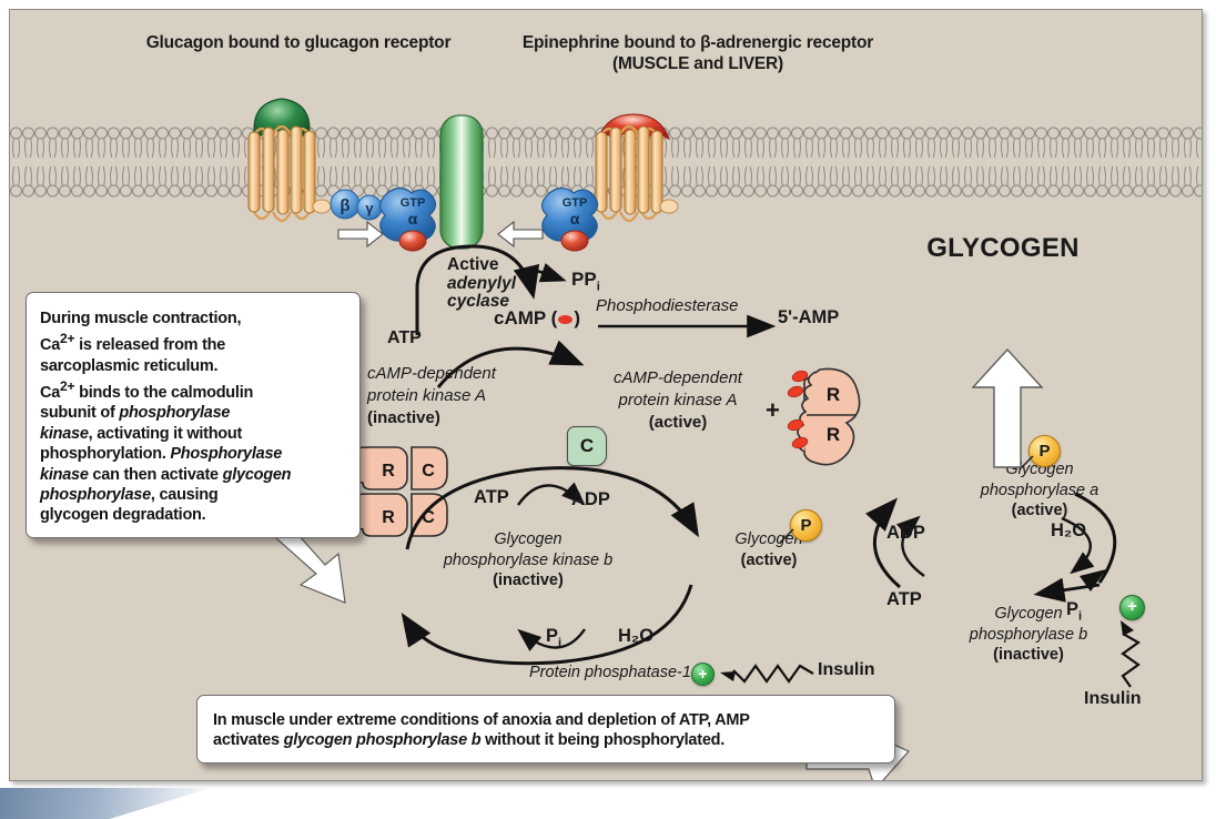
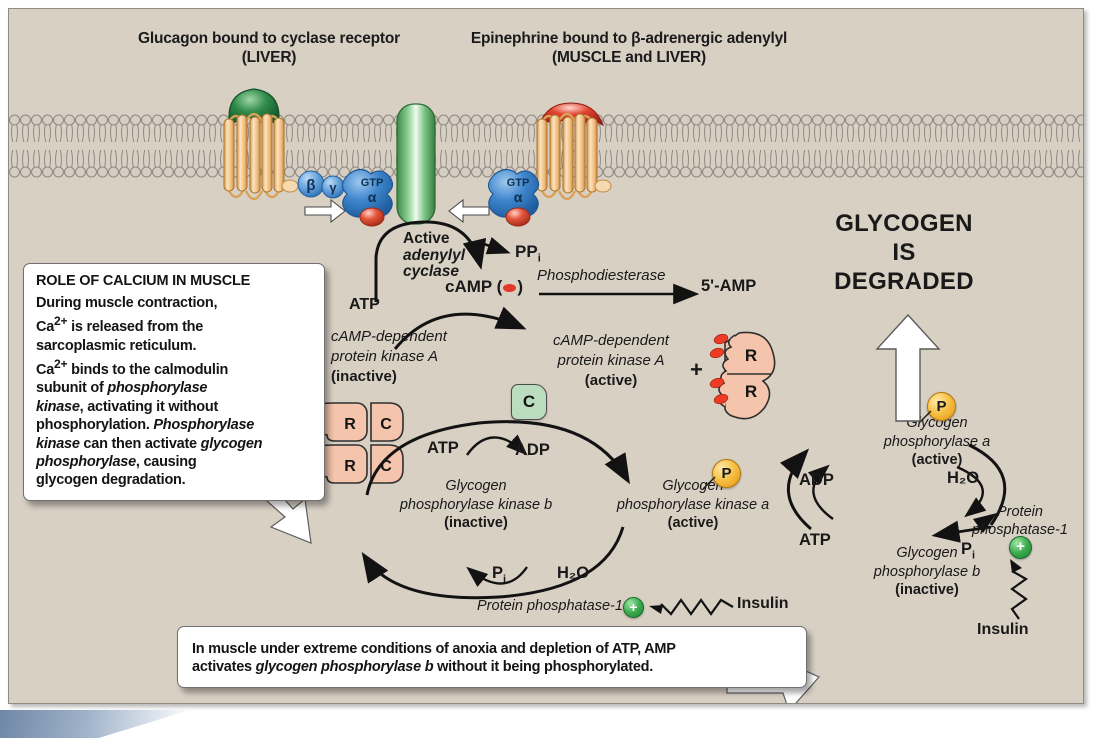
- Glucagon bound to glucagon receptor
+ Glucagon bound to cyclase receptor
+ (LIVER)
- Epinephrine bound to β-adrenergic receptor
+ Epinephrine bound to β-adrenergic adenylyl
  (MUSCLE and LIVER)
  β
  γ
  GTP
  α
  GTP
  α
  ATP
  Active
  adenylyl
  cyclase
  PPi
  cAMP ( )
  Phosphodiesterase
  5'-AMP
  cAMP-depndent
  protein kinase A
  (inactive)
  cAMP-dependent
  protein kinase A
  (active)
  +
  R
  R
  R
  R
  C
  C
  C
  ATP
  ADP
  Glycogen
  phosphorylase kinase b
  (inactive)
  Glycoge
+ phosphorylase kinase a
  (active)
  P
  Pi
  H₂O
  Protein phosphatase-1
  +
  Insulin
  ADP
  ATP
  Gycogen
  phosphorylase a
  (active)
  P
  H₂O
+ Protein
+ phosphatase-1
  Pi
  Glycogen
  phosphorylase b
  (inactive)
  +
  Insulin
  GLYCOGEN
+ IS
+ DEGRADED
+ ROLE OF CALCIUM IN MUSCLE
  During muscle contraction,
  Ca2+ is released from the
  sarcoplasmic reticulum.
  Ca2+ binds to the calmodulin
  subunit of phosphorylase
  kinase, activating it without
  phosphorylation. Phosphorylase
  kinase can then activate glycogen
  phosphorylase, causing
  glycogen degradation.
  In muscle under extreme conditions of anoxia and depletion of ATP, AMP
  activates glycogen phosphorylase b without it being phosphorylated.
